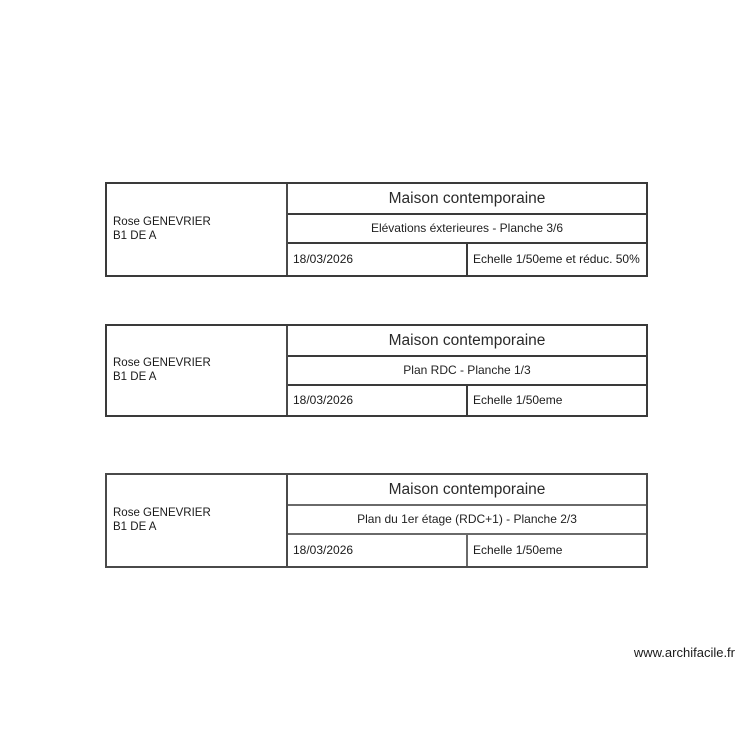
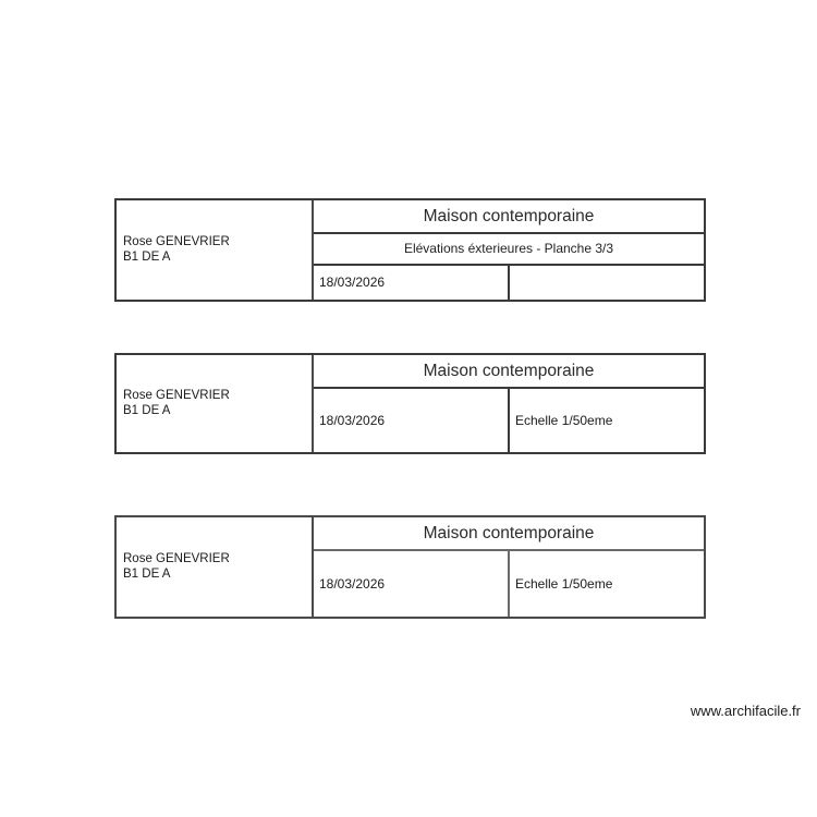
  Rose GENEVRIER
  B1 DE A
  Maison contemporaine
- Elévations éxterieures - Planche 3/6
+ Elévations éxterieures - Planche 3/3
  18/03/2026
- Echelle 1/50eme et réduc. 50%
  Rose GENEVRIER
  B1 DE A
  Maison contemporaine
- Plan RDC - Planche 1/3
  18/03/2026
  Echelle 1/50eme
  Rose GENEVRIER
  B1 DE A
  Maison contemporaine
- Plan du 1er étage (RDC+1) - Planche 2/3
  18/03/2026
  Echelle 1/50eme
  www.archifacile.fr
